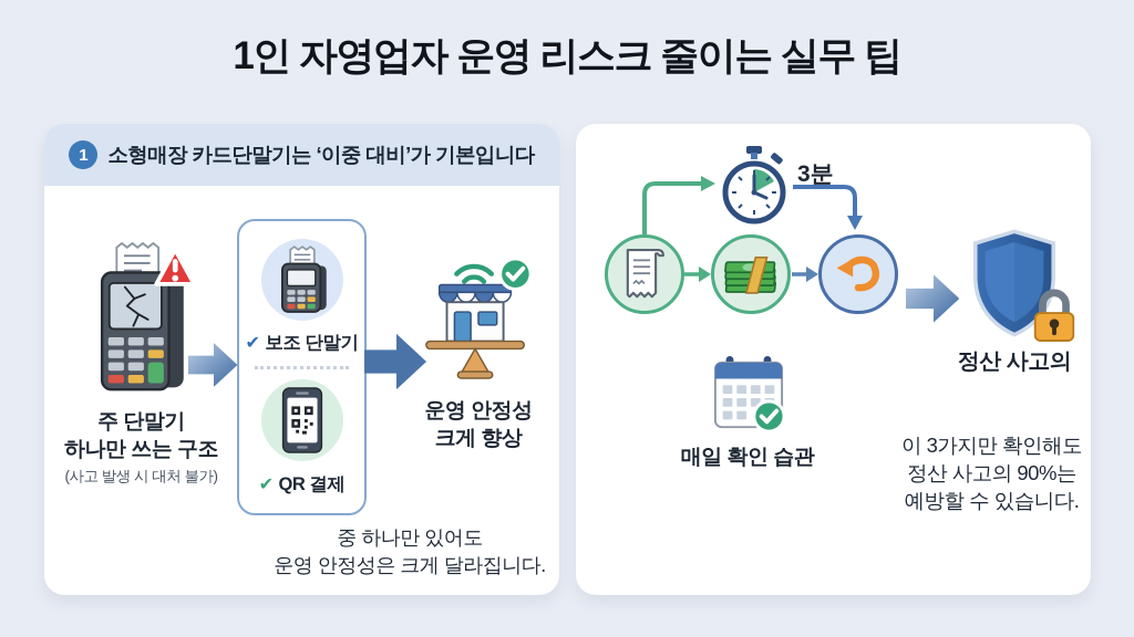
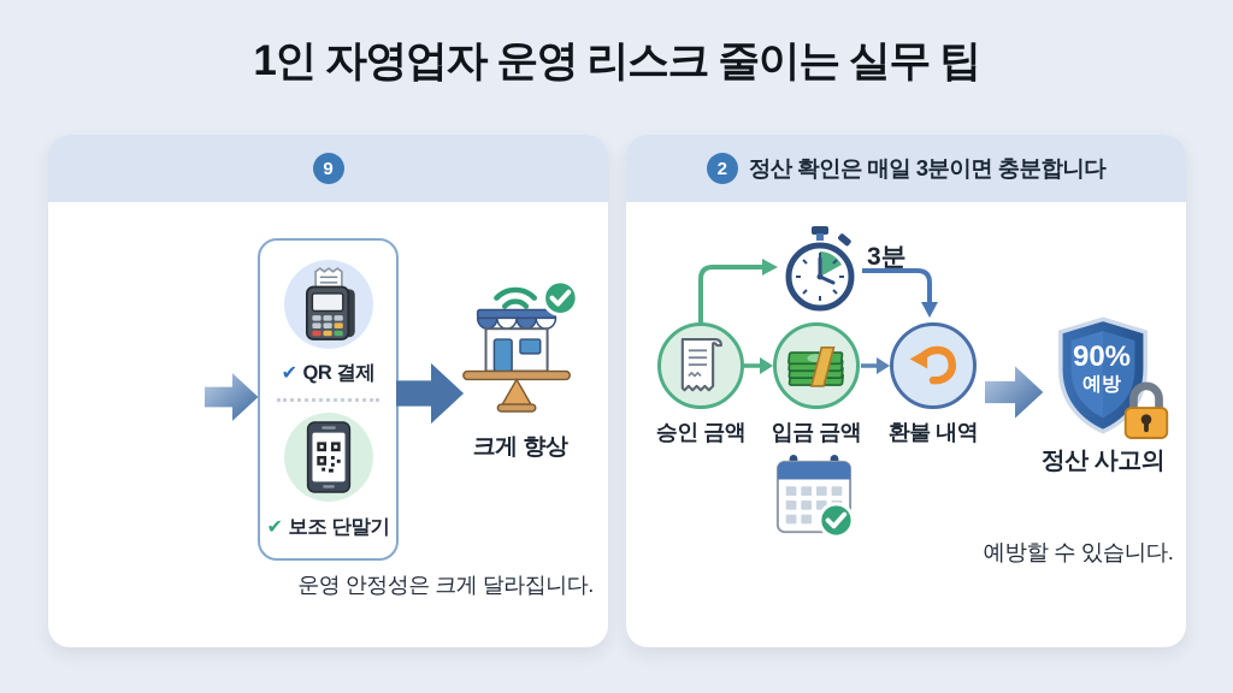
  1인 자영업자 운영 리스크 줄이는 실무 팁
- 1
+ 9
- 소형매장 카드단말기는 ‘이중 대비’가 기본입니다
- 주 단말기
- 하나만 쓰는 구조
- (사고 발생 시 대처 불가)
  ✔
- 보조 단말기
+ QR 결제
  ✔
- QR 결제
+ 보조 단말기
- 운영 안정성
  크게 향상
- 중 하나만 있어도
  운영 안정성은 크게 달라집니다.
+ 2
+ 정산 확인은 매일 3분이면 충분합니다
  3분
+ 승인 금액
+ 입금 금액
+ 환불 내역
+ 90%
+ 예방
  정산 사고의
- 매일 확인 습관
- 이 3가지만 확인해도
- 정산 사고의 90%는
  예방할 수 있습니다.
